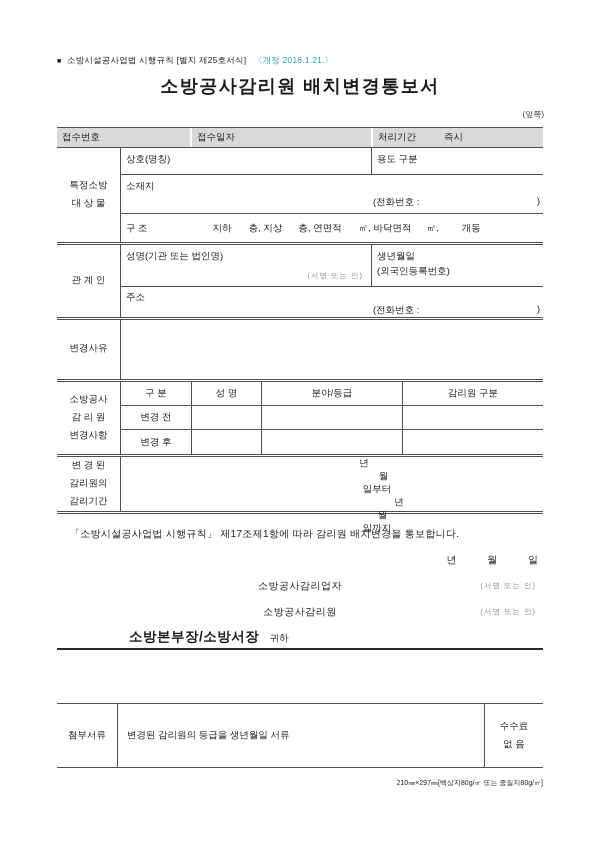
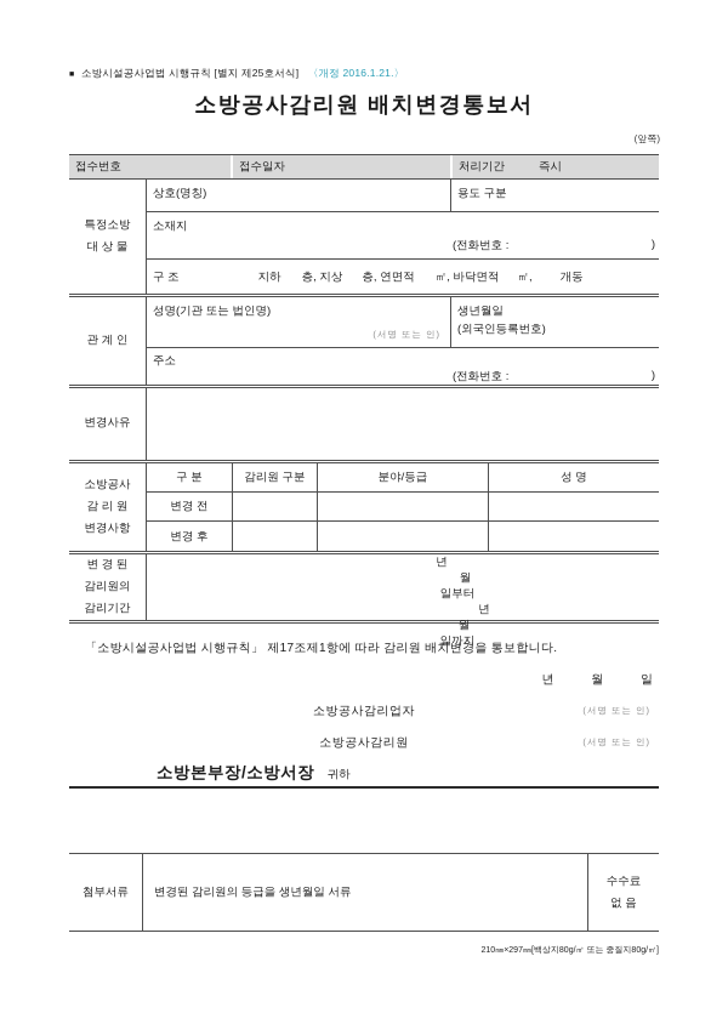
  소방시설공사업법 시행규칙 [별지 제25호서식] 〈개정 2016.1.21.〉
  소방공사감리원 배치변경통보서
  (앞쪽)
  접수번호
  접수일자
  처리기간
  즉시
  특정소방
  대 상 물
  상호(명칭)
  용도 구분
  소재지
  (전화번호 :
  )
  구 조
  지하
  층, 지상
  층, 연면적
  ㎡, 바닥면적
  ㎡,
  개동
  관 계 인
  성명(기관 또는 법인명)
  (서명 또는 인)
  생년월일
  (외국인등록번호)
  주소
  (전화번호 :
  )
  변경사유
  소방공사
  감 리 원
  변경사항
  구 분
- 성 명
+ 감리원 구분
  분야/등급
- 감리원 구분
+ 성 명
  변경 전
  변경 후
  변 경 된
  감리원의
  감리기간
  년
  월
  일부터
  년
  월
  일까지
  「소방시설공사업법 시행규칙」 제17조제1항에 따라 감리원 배치변경을 통보합니다.
  년 월 일
  소방공사감리업자
  (서명 또는 인)
  소방공사감리원
  (서명 또는 인)
  소방본부장/소방서장 귀하
  첨부서류
  변경된 감리원의 등급을 생년월일 서류
  수수료
  없 음
